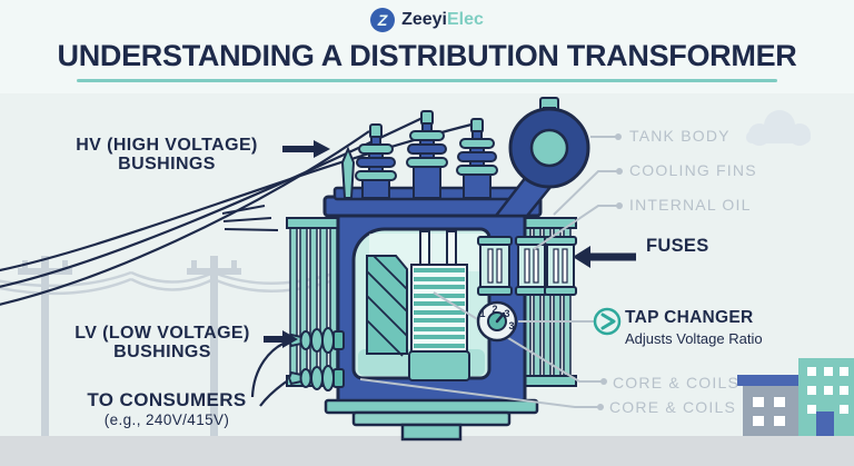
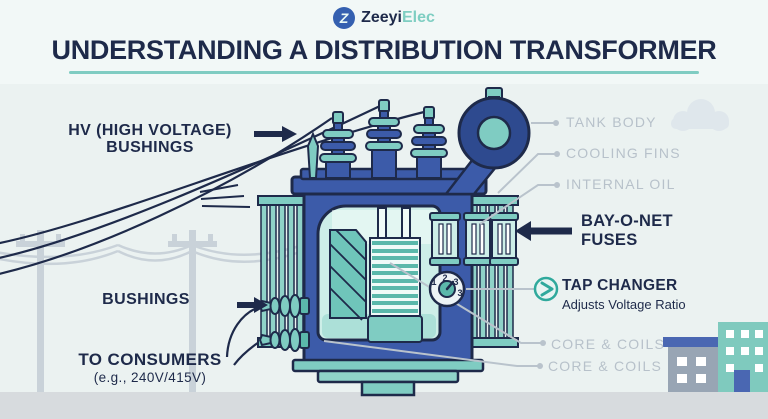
  1
  2
  3
  3
  Z
  ZeeyiElec
  UNDERSTANDING A DISTRIBUTION TRANSFORMER
  HV (HIGH VOLTAGE)
  BUSHINGS
- LV (LOW VOLTAGE)
  BUSHINGS
  TO CONSUMERS
  (e.g., 240V/415V)
  TANK BODY
  COOLING FINS
  INTERNAL OIL
+ BAY-O-NET
  FUSES
  TAP CHANGER
  Adjusts Voltage Ratio
  CORE & COILS
  CORE & COILS
